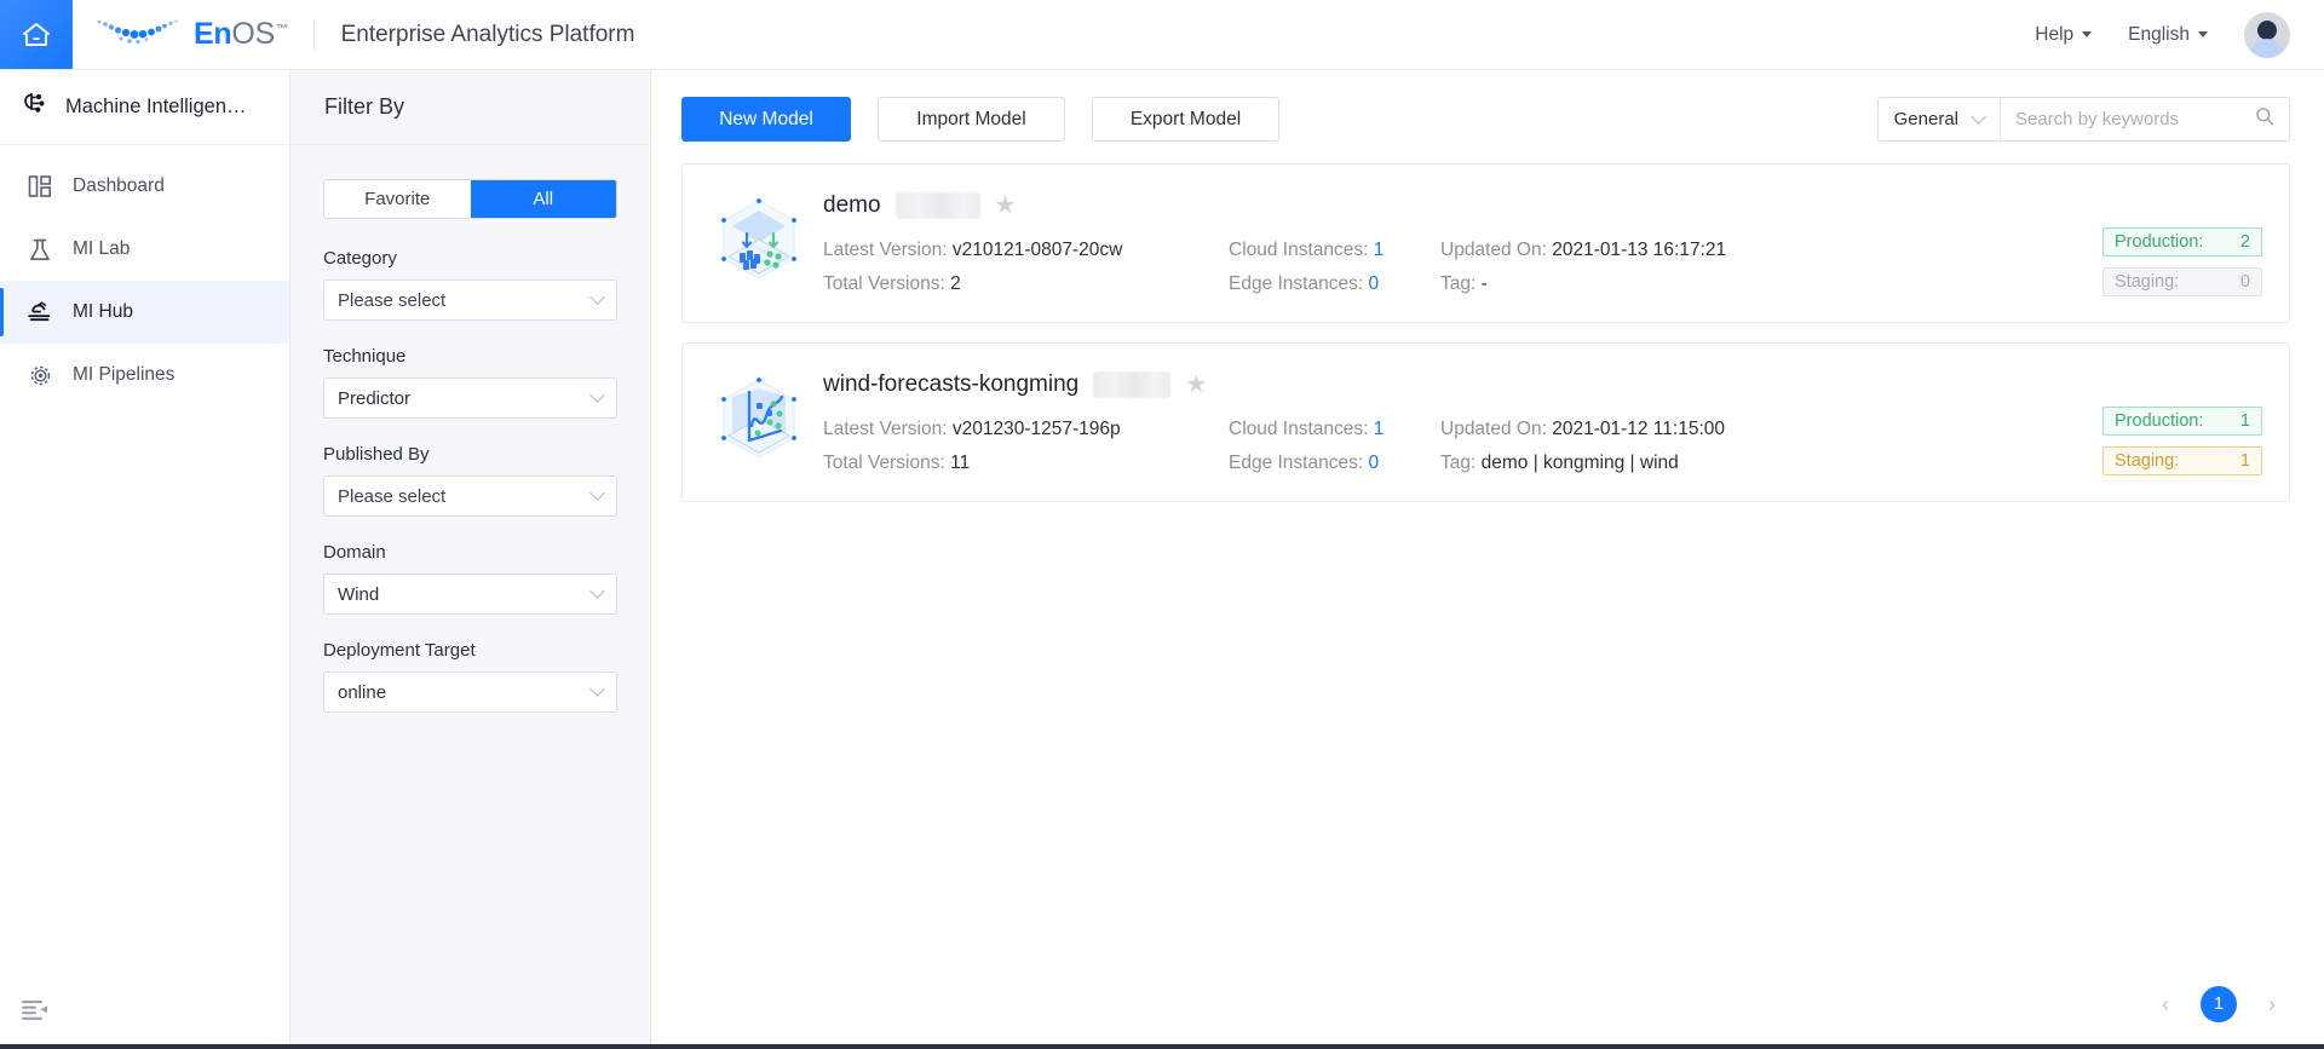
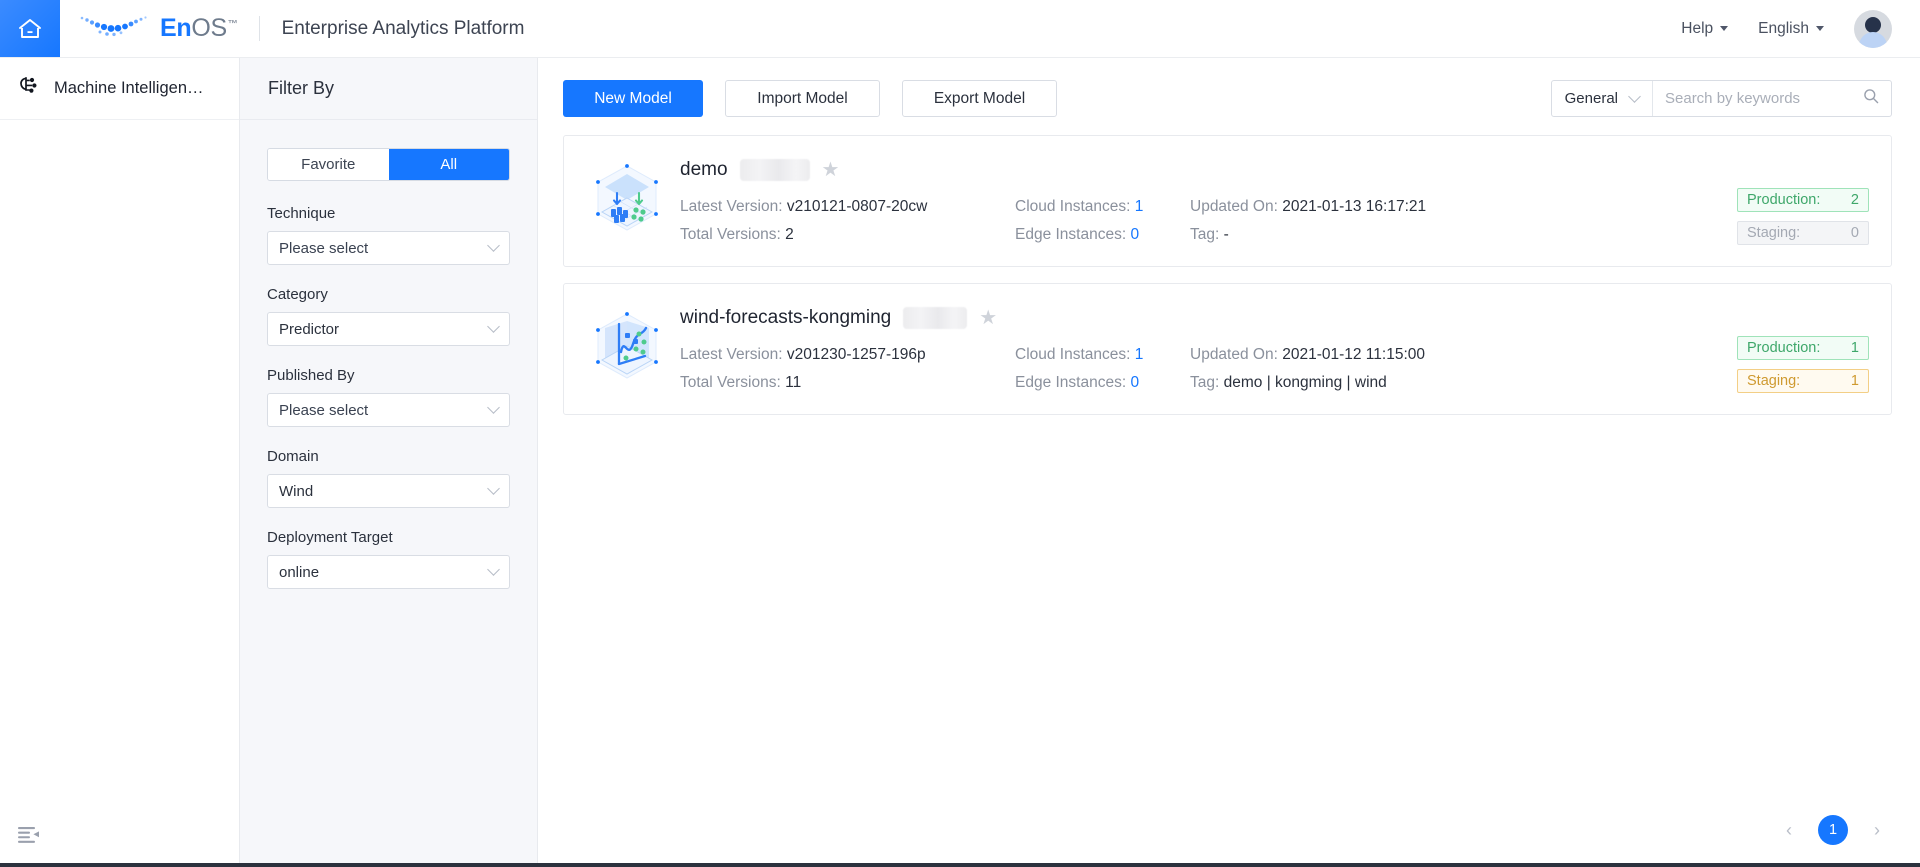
  En
  OS
  ™
  Enterprise Analytics Platform
  Help
  English
  Machine Intelligen…
- Dashboard
- MI Lab
- MI Hub
- MI Pipelines
  Filter By
  Favorite
  All
- Category
+ Technique
  Please select
- Technique
+ Category
  Predictor
  Published By
  Please select
  Domain
  Wind
  Deployment Target
  online
  New Model
  Import Model
  Export Model
  General
  Search by keywords
  demo
  ★
  Latest Version: v210121-0807-20cw
  Cloud Instances: 1
  Updated On: 2021-01-13 16:17:21
  Total Versions: 2
  Edge Instances: 0
  Tag: -
  Production:
  2
  Staging:
  0
  wind-forecasts-kongming
  ★
  Latest Version: v201230-1257-196p
  Cloud Instances: 1
  Updated On: 2021-01-12 11:15:00
  Total Versions: 11
  Edge Instances: 0
  Tag: demo | kongming | wind
  Production:
  1
  Staging:
  1
  ‹
  1
  ›
